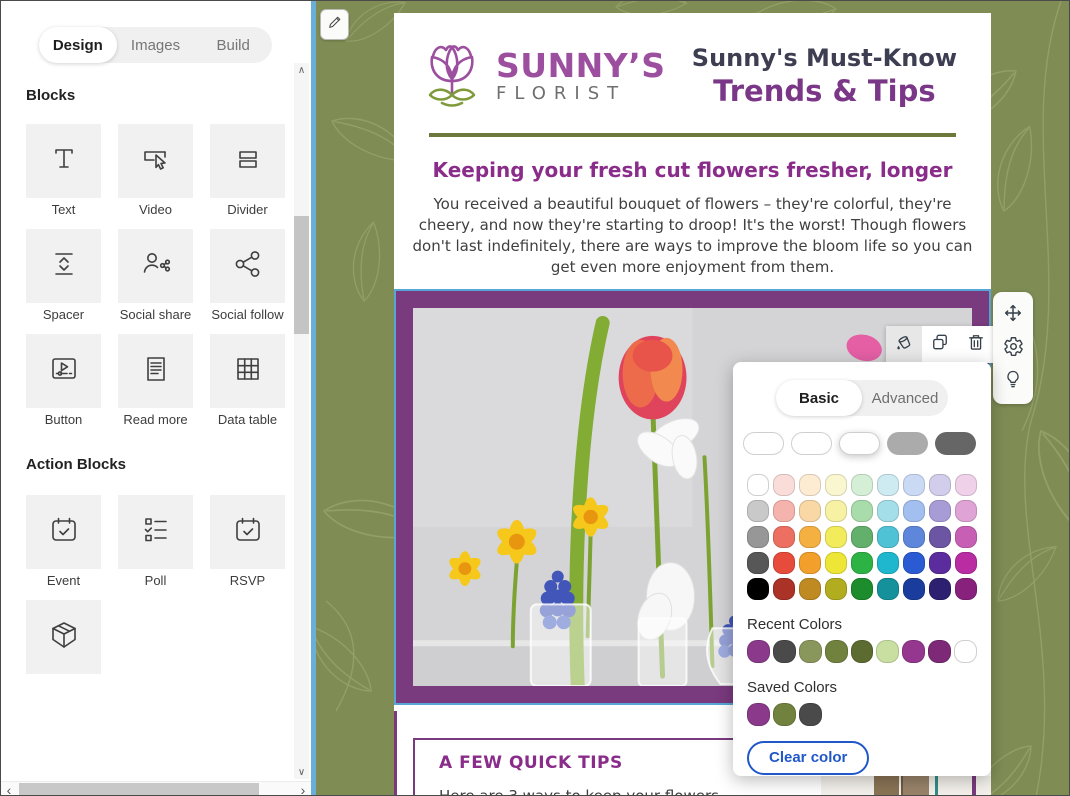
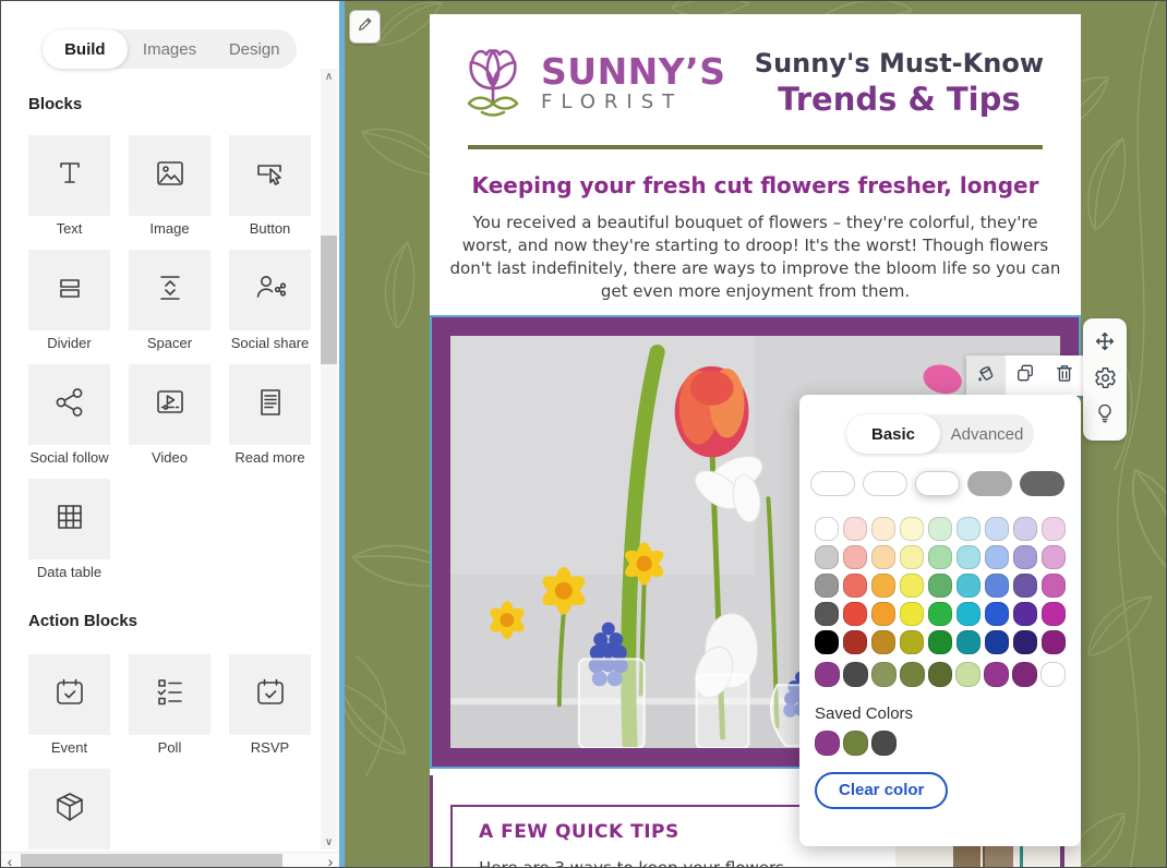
- Design
+ Build
  Images
- Build
+ Design
  Blocks
  Text
+ Image
- Video
+ Button
  Divider
  Spacer
  Social share
  Social follow
- Button
+ Video
  Read more
  Data table
  Action Blocks
  Event
  Poll
  RSVP
  ∧
  ∨
  ‹
  ›
  SUNNY’S
  FLORIST
  Sunny's Must-Know
  Trends & Tips
  Keeping your fresh cut flowers fresher, longer
- You received a beautiful bouquet of flowers – they're colorful, they're cheery, and now they're starting to droop! It's the worst! Though flowers don't last indefinitely, there are ways to improve the bloom life so you can get even more enjoyment from them.
+ You received a beautiful bouquet of flowers – they're colorful, they're worst, and now they're starting to droop! It's the worst! Though flowers don't last indefinitely, there are ways to improve the bloom life so you can get even more enjoyment from them.
  A FEW QUICK TIPS
  Basic
  Advanced
- Recent Colors
  Saved Colors
  Clear color
